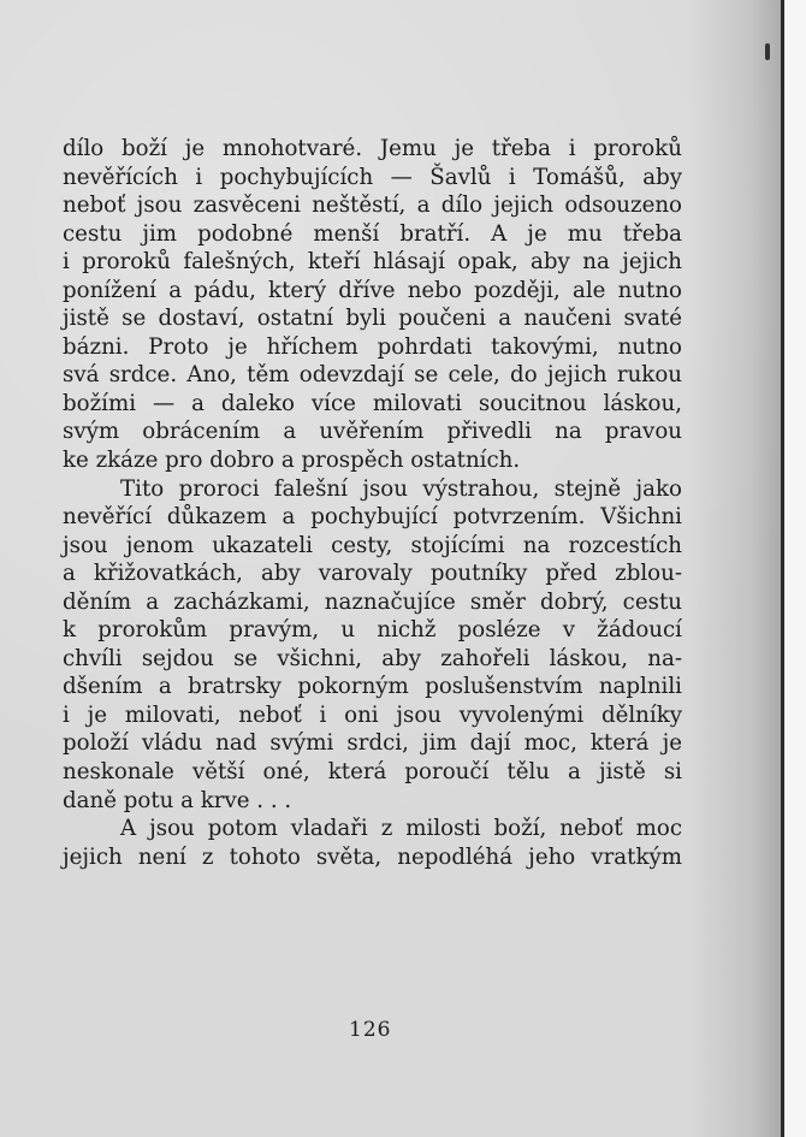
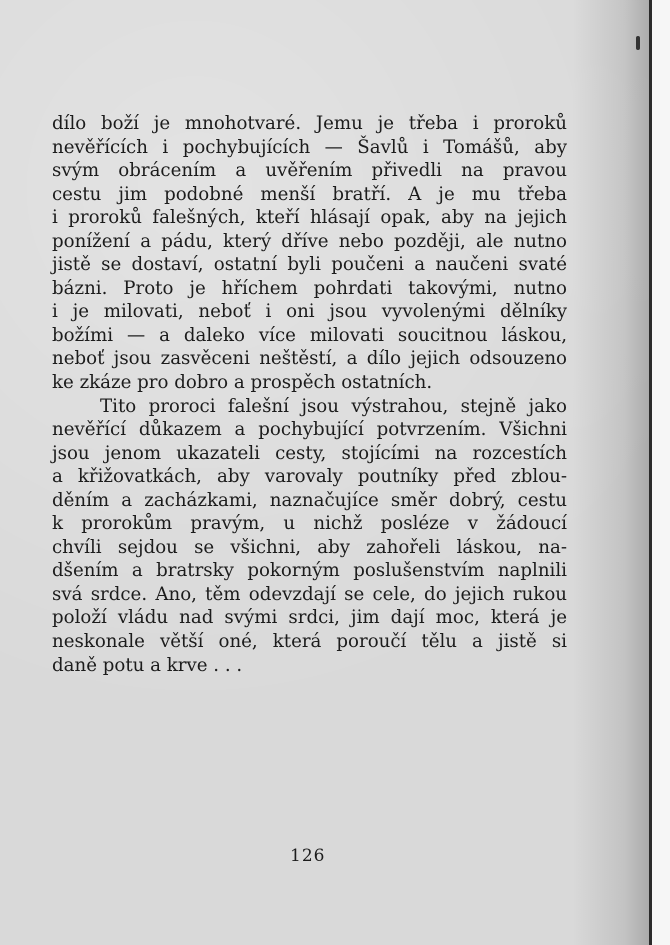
  dílo boží je mnohotvaré. Jemu je třeba i proroků
  nevěřících i pochybujících — Šavlů i Tomášů, aby
- neboť jsou zasvěceni neštěstí, a dílo jejich odsouzeno
+ svým obrácením a uvěřením přivedli na pravou
  cestu jim podobné menší bratří. A je mu třeba
  i proroků falešných, kteří hlásají opak, aby na jejich
  ponížení a pádu, který dříve nebo později, ale nutno
  jistě se dostaví, ostatní byli poučeni a naučeni svaté
  bázni. Proto je hříchem pohrdati takovými, nutno
- svá srdce. Ano, těm odevzdají se cele, do jejich rukou
+ i je milovati, neboť i oni jsou vyvolenými dělníky
  božími — a daleko více milovati soucitnou láskou,
- svým obrácením a uvěřením přivedli na pravou
+ neboť jsou zasvěceni neštěstí, a dílo jejich odsouzeno
  ke zkáze pro dobro a prospěch ostatních.
  Tito proroci falešní jsou výstrahou, stejně jako
  nevěřící důkazem a pochybující potvrzením. Všichni
  jsou jenom ukazateli cesty, stojícími na rozcestích
  a křižovatkách, aby varovaly poutníky před zblou-
  děním a zacházkami, naznačujíce směr dobrý, cestu
  k prorokům pravým, u nichž posléze v žádoucí
  chvíli sejdou se všichni, aby zahořeli láskou, na-
  dšením a bratrsky pokorným poslušenstvím naplnili
- i je milovati, neboť i oni jsou vyvolenými dělníky
+ svá srdce. Ano, těm odevzdají se cele, do jejich rukou
  položí vládu nad svými srdci, jim dají moc, která je
  neskonale větší oné, která poroučí tělu a jistě si
  daně potu a krve . . .
- A jsou potom vladaři z milosti boží, neboť moc
- jejich není z tohoto světa, nepodléhá jeho vratkým
  126
